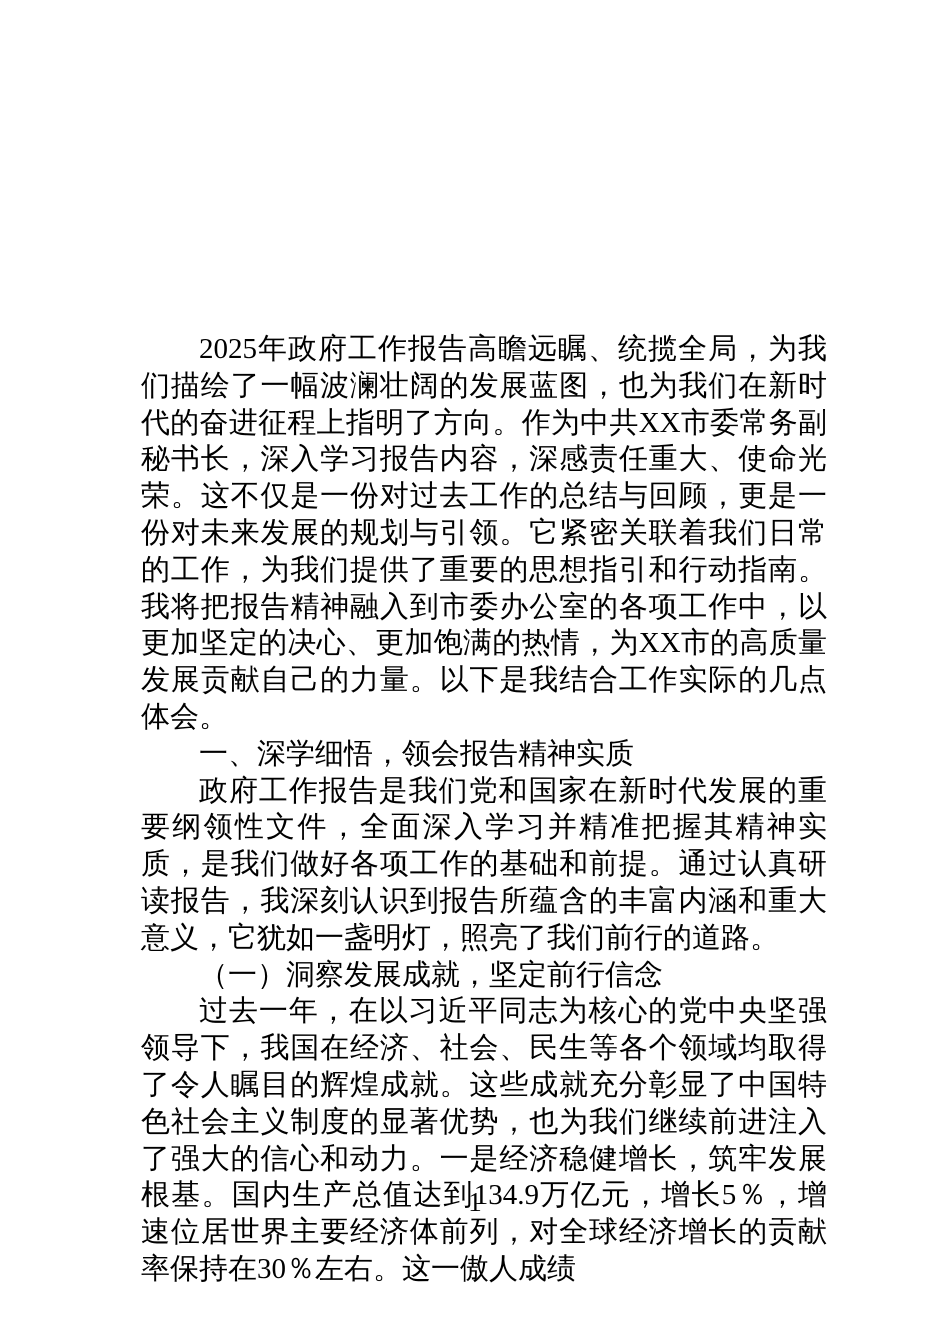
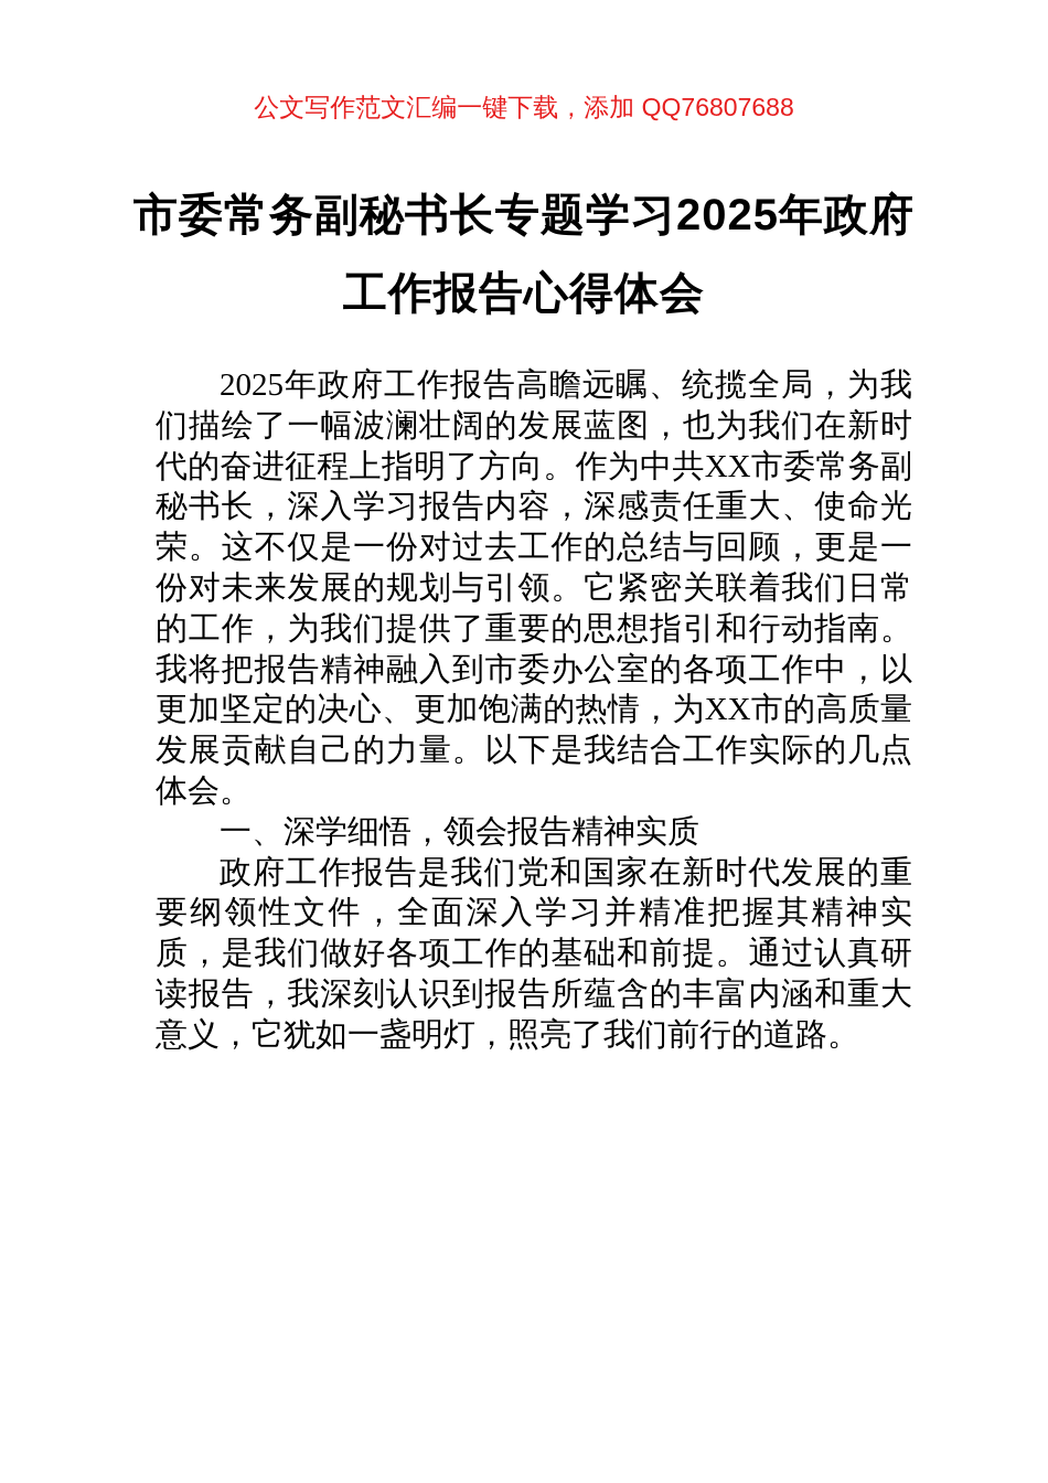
+ 公文写作范文汇编一键下载，添加 QQ76807688
+ 市委常务副秘书长专题学习2025年政府工作报告心得体会
  2025年政府工作报告高瞻远瞩、统揽全局，为我们描绘了一幅波澜壮阔的发展蓝图，也为我们在新时代的奋进征程上指明了方向。作为中共XX市委常务副秘书长，深入学习报告内容，深感责任重大、使命光荣。这不仅是一份对过去工作的总结与回顾，更是一份对未来发展的规划与引领。它紧密关联着我们日常的工作，为我们提供了重要的思想指引和行动指南。我将把报告精神融入到市委办公室的各项工作中，以更加坚定的决心、更加饱满的热情，为XX市的高质量发展贡献自己的力量。以下是我结合工作实际的几点体会。
  一、深学细悟，领会报告精神实质
  政府工作报告是我们党和国家在新时代发展的重要纲领性文件，全面深入学习并精准把握其精神实质，是我们做好各项工作的基础和前提。通过认真研读报告，我深刻认识到报告所蕴含的丰富内涵和重大意义，它犹如一盏明灯，照亮了我们前行的道路。
- （一）洞察发展成就，坚定前行信念
- 过去一年，在以习近平同志为核心的党中央坚强领导下，我国在经济、社会、民生等各个领域均取得了令人瞩目的辉煌成就。这些成就充分彰显了中国特色社会主义制度的显著优势，也为我们继续前进注入了强大的信心和动力。一是经济稳健增长，筑牢发展根基。国内生产总值达到134.9万亿元，增长5％，增速位居世界主要经济体前列，对全球经济增长的贡献率保持在30％左右。这一傲人成绩
- 1
